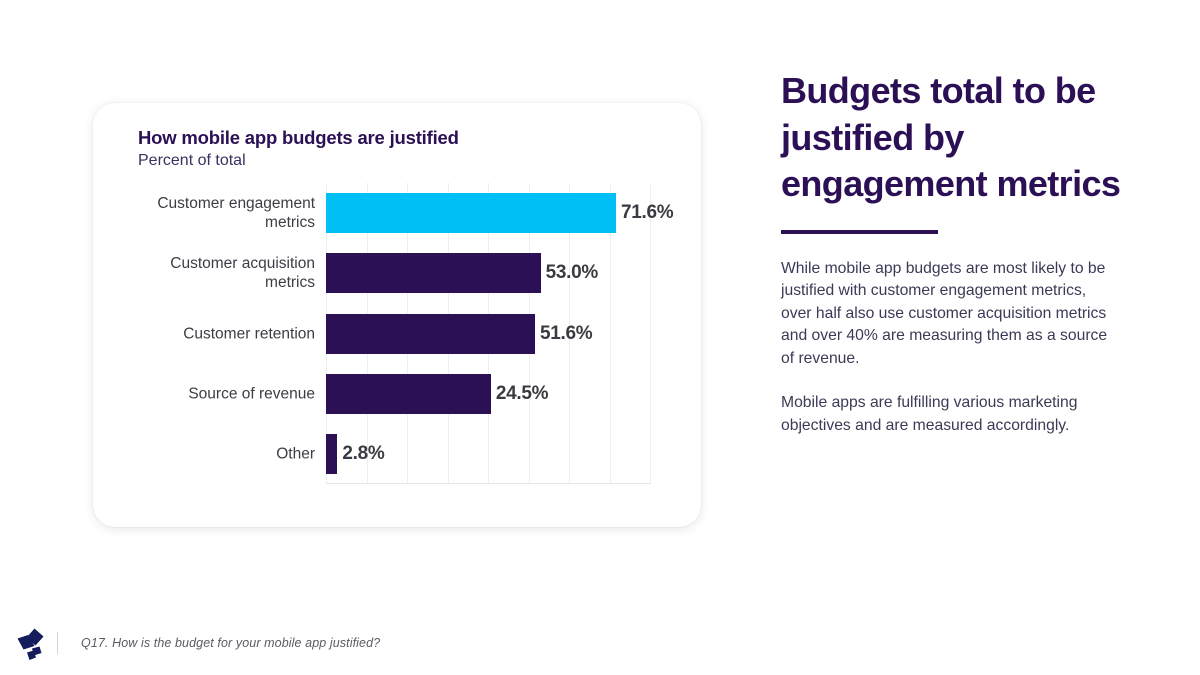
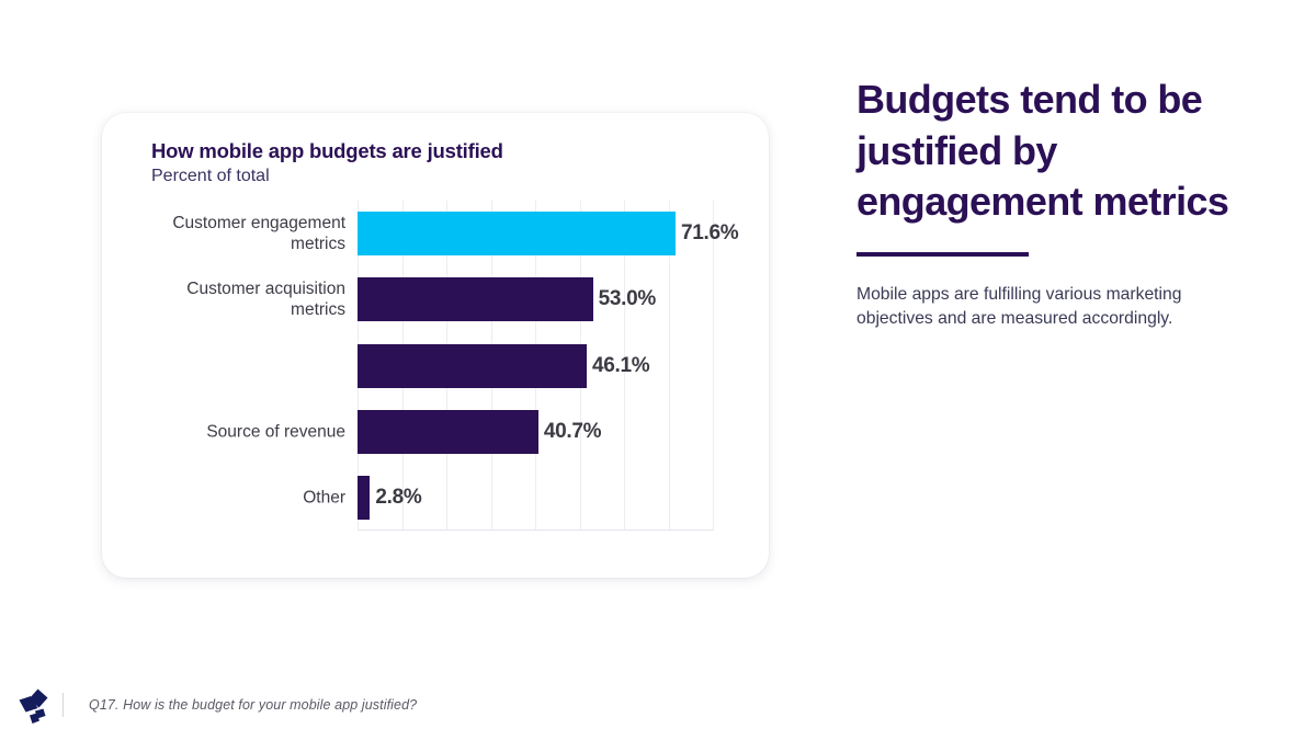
  How mobile app budgets are justified
  Percent of total
  Customer engagement
  metrics
  71.6%
  Customer acquisition
  metrics
  53.0%
- Customer retention
- 51.6%
+ 46.1%
  Source of revenue
- 24.5%
+ 40.7%
  Other
  2.8%
- Budgets total to be justified by engagement metrics
+ Budgets tend to be justified by engagement metrics
- While mobile app budgets are most likely to be justified with customer engagement metrics, over half also use customer acquisition metrics and over 40% are measuring them as a source of revenue.
  Mobile apps are fulfilling various marketing objectives and are measured accordingly.
  Q17. How is the budget for your mobile app justified?
